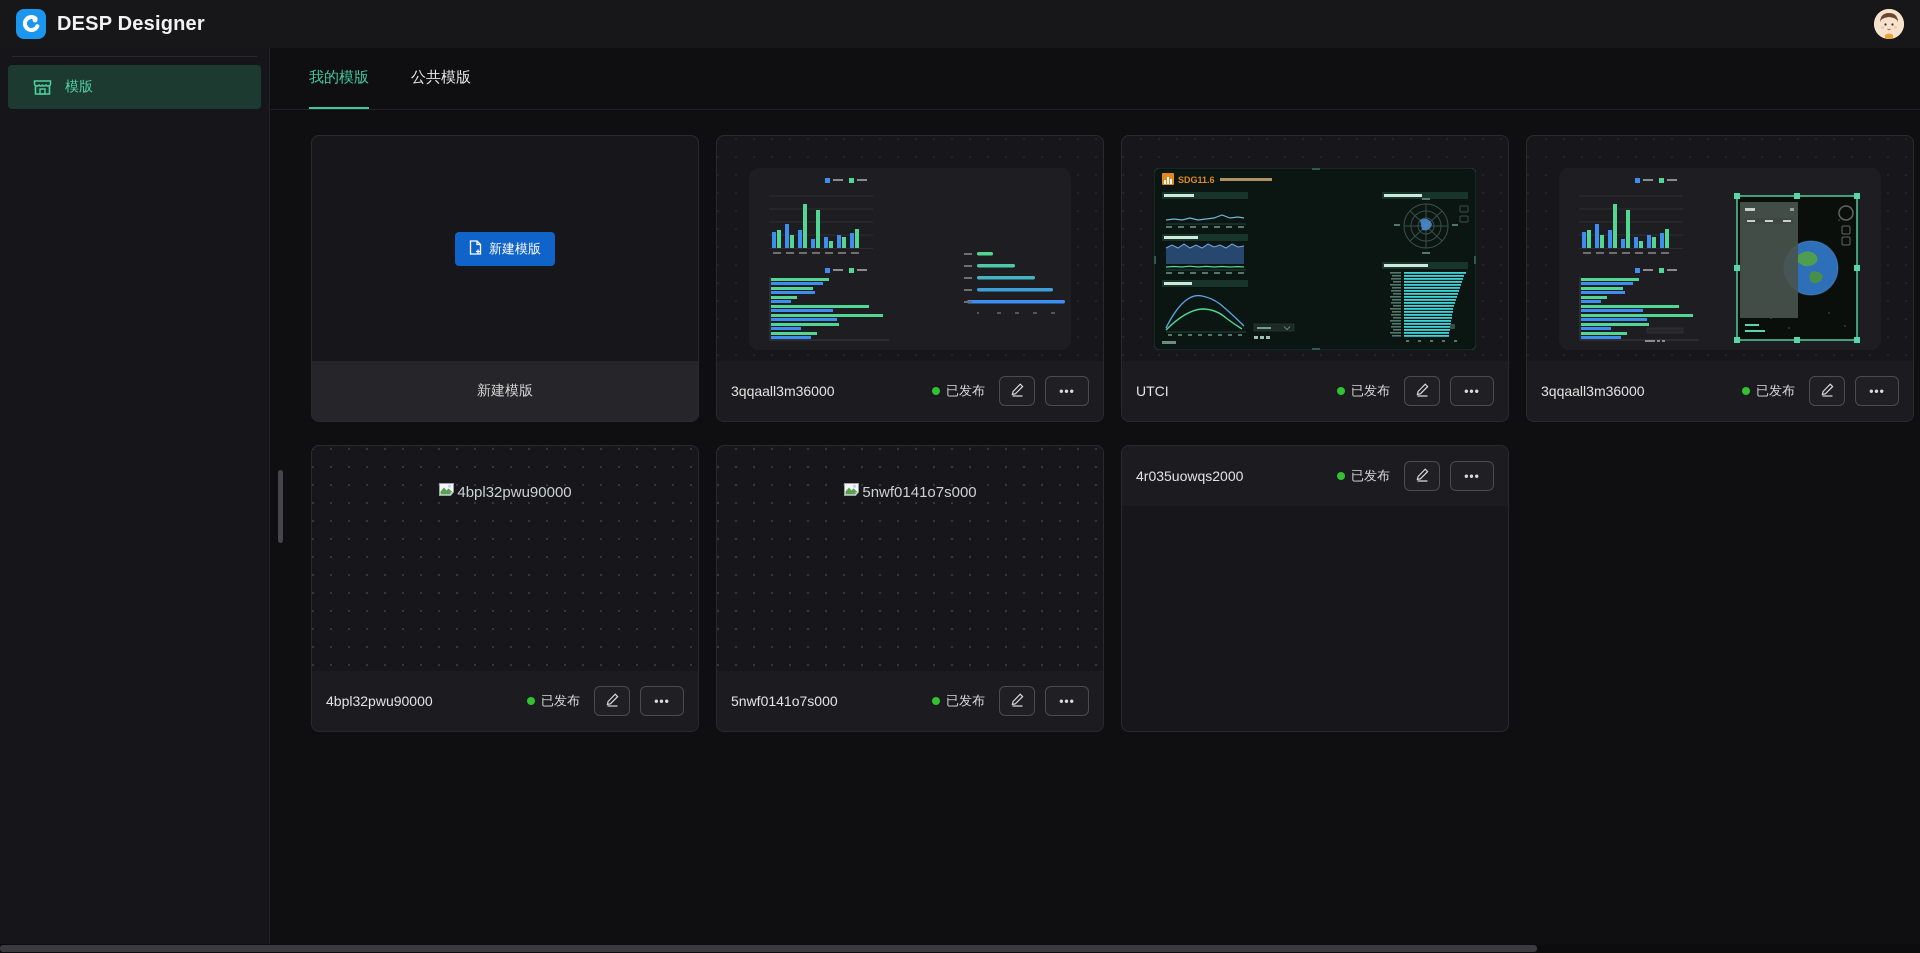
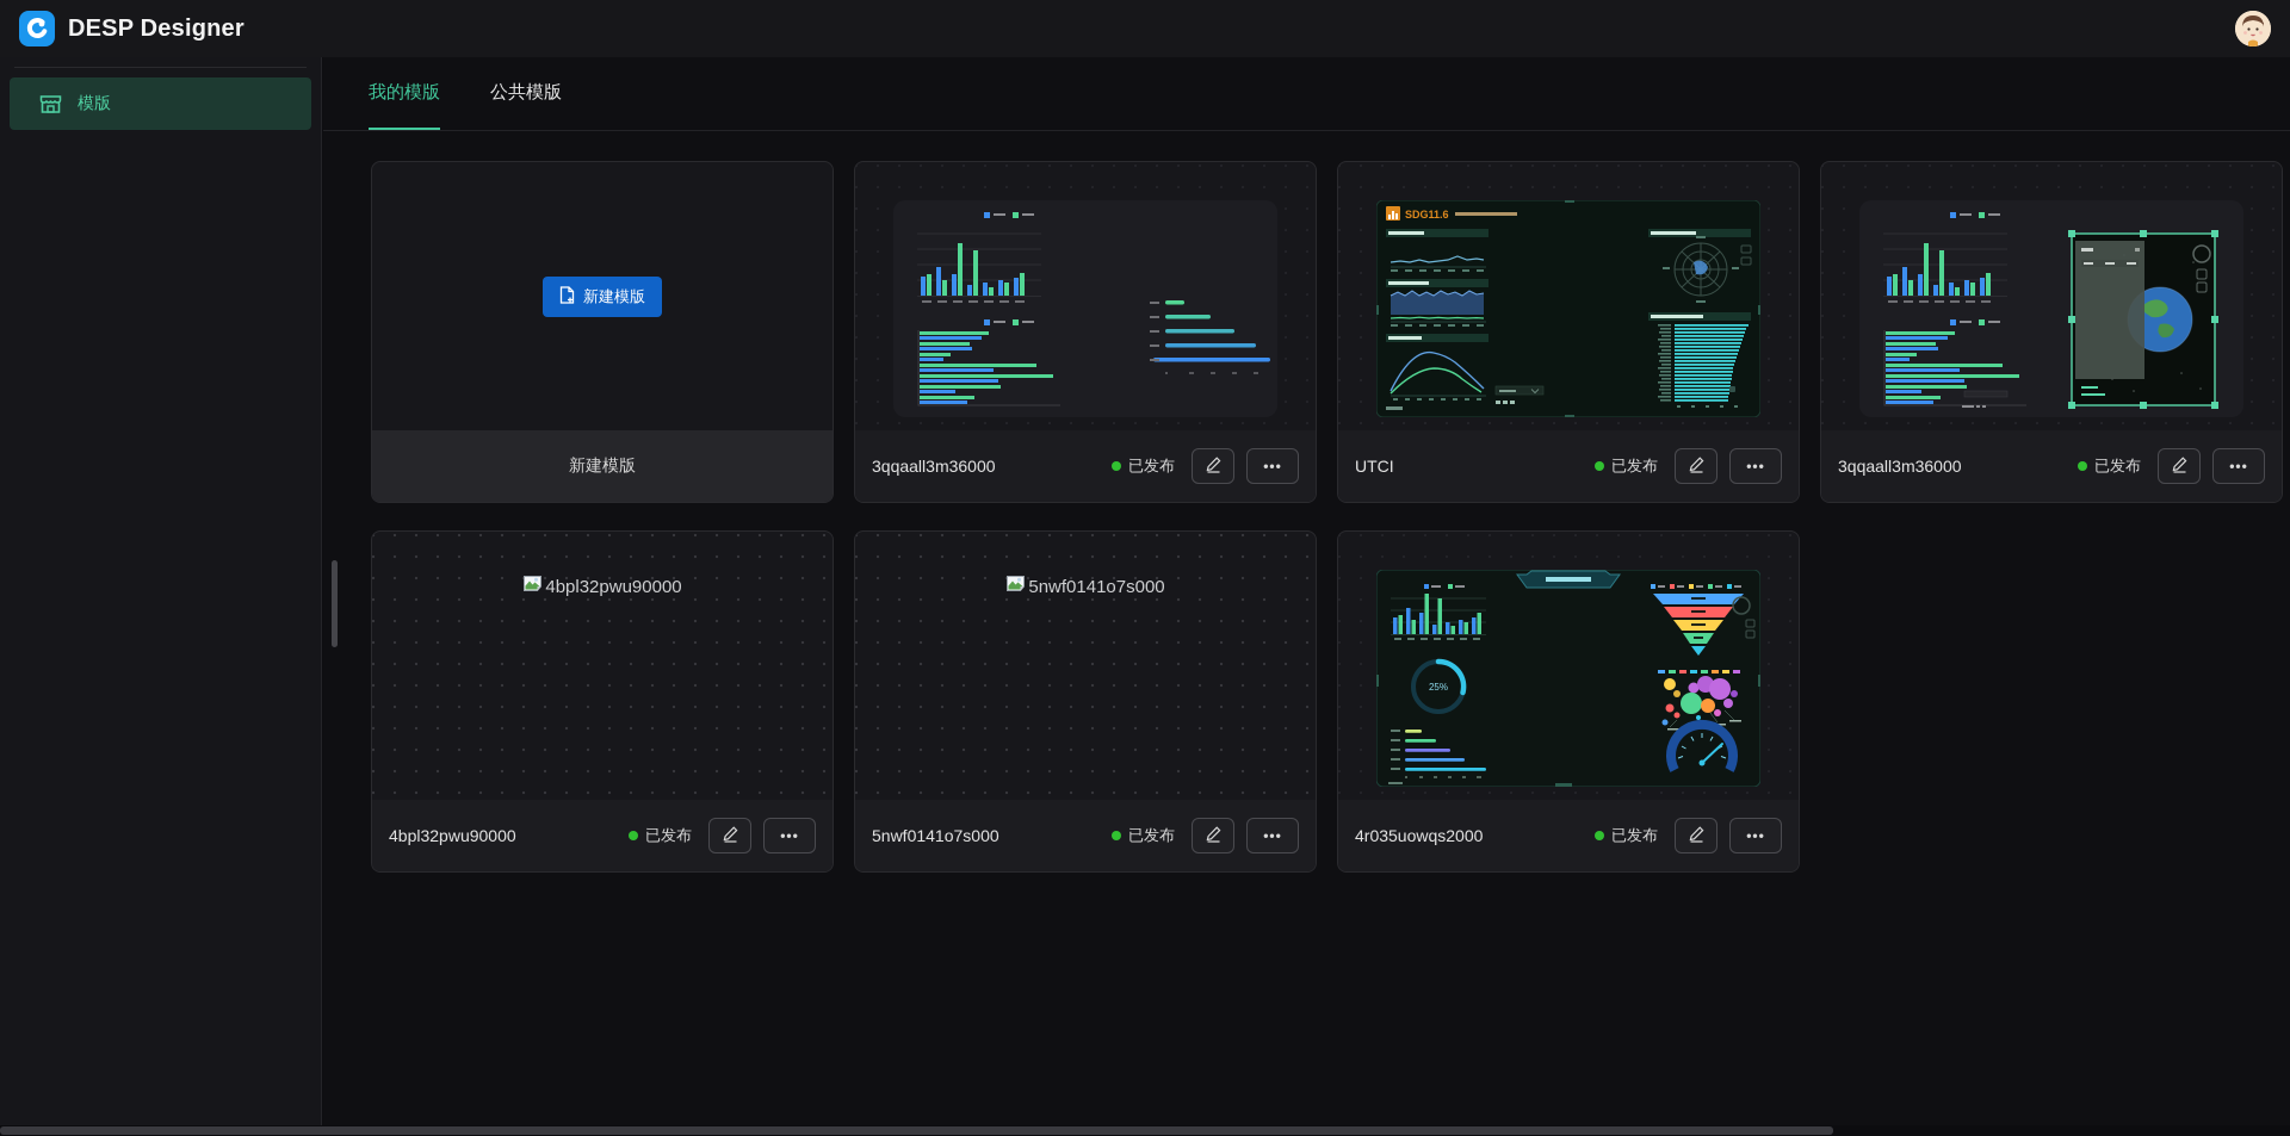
  DESP Designer
  模版
  我的模版
  公共模版
  新建模版
  新建模版
  3qqaall3m36000
  已发布
  •••
  SDG11.6
  UTCI
  已发布
  •••
  3qqaall3m36000
  已发布
  •••
  4bpl32pwu90000
  4bpl32pwu90000
  已发布
  •••
  5nwf0141o7s000
  5nwf0141o7s000
  已发布
  •••
+ 25%
  4r035uowqs2000
  已发布
  •••
